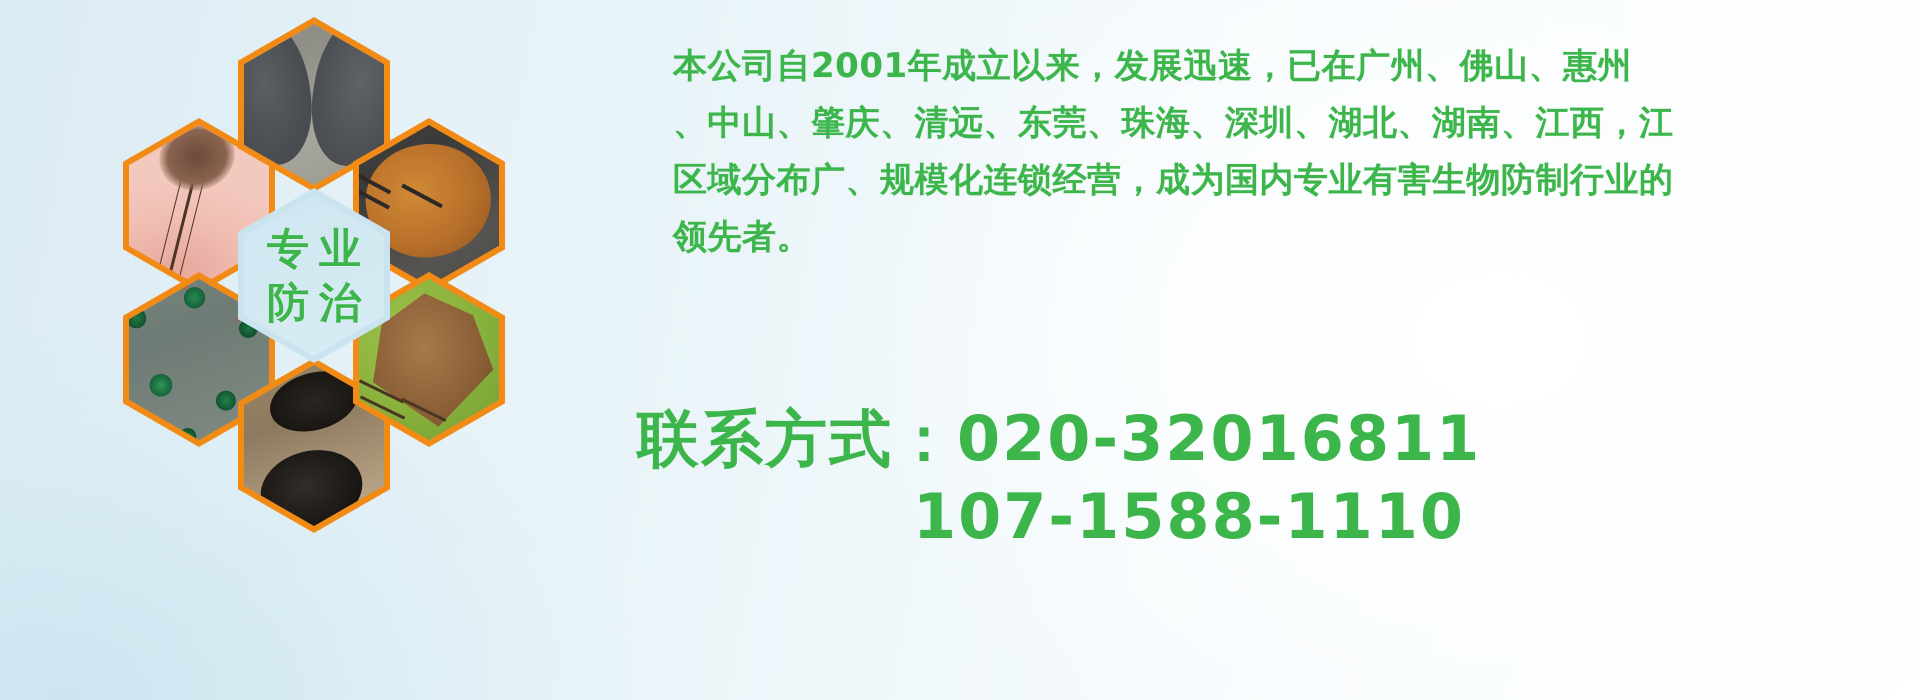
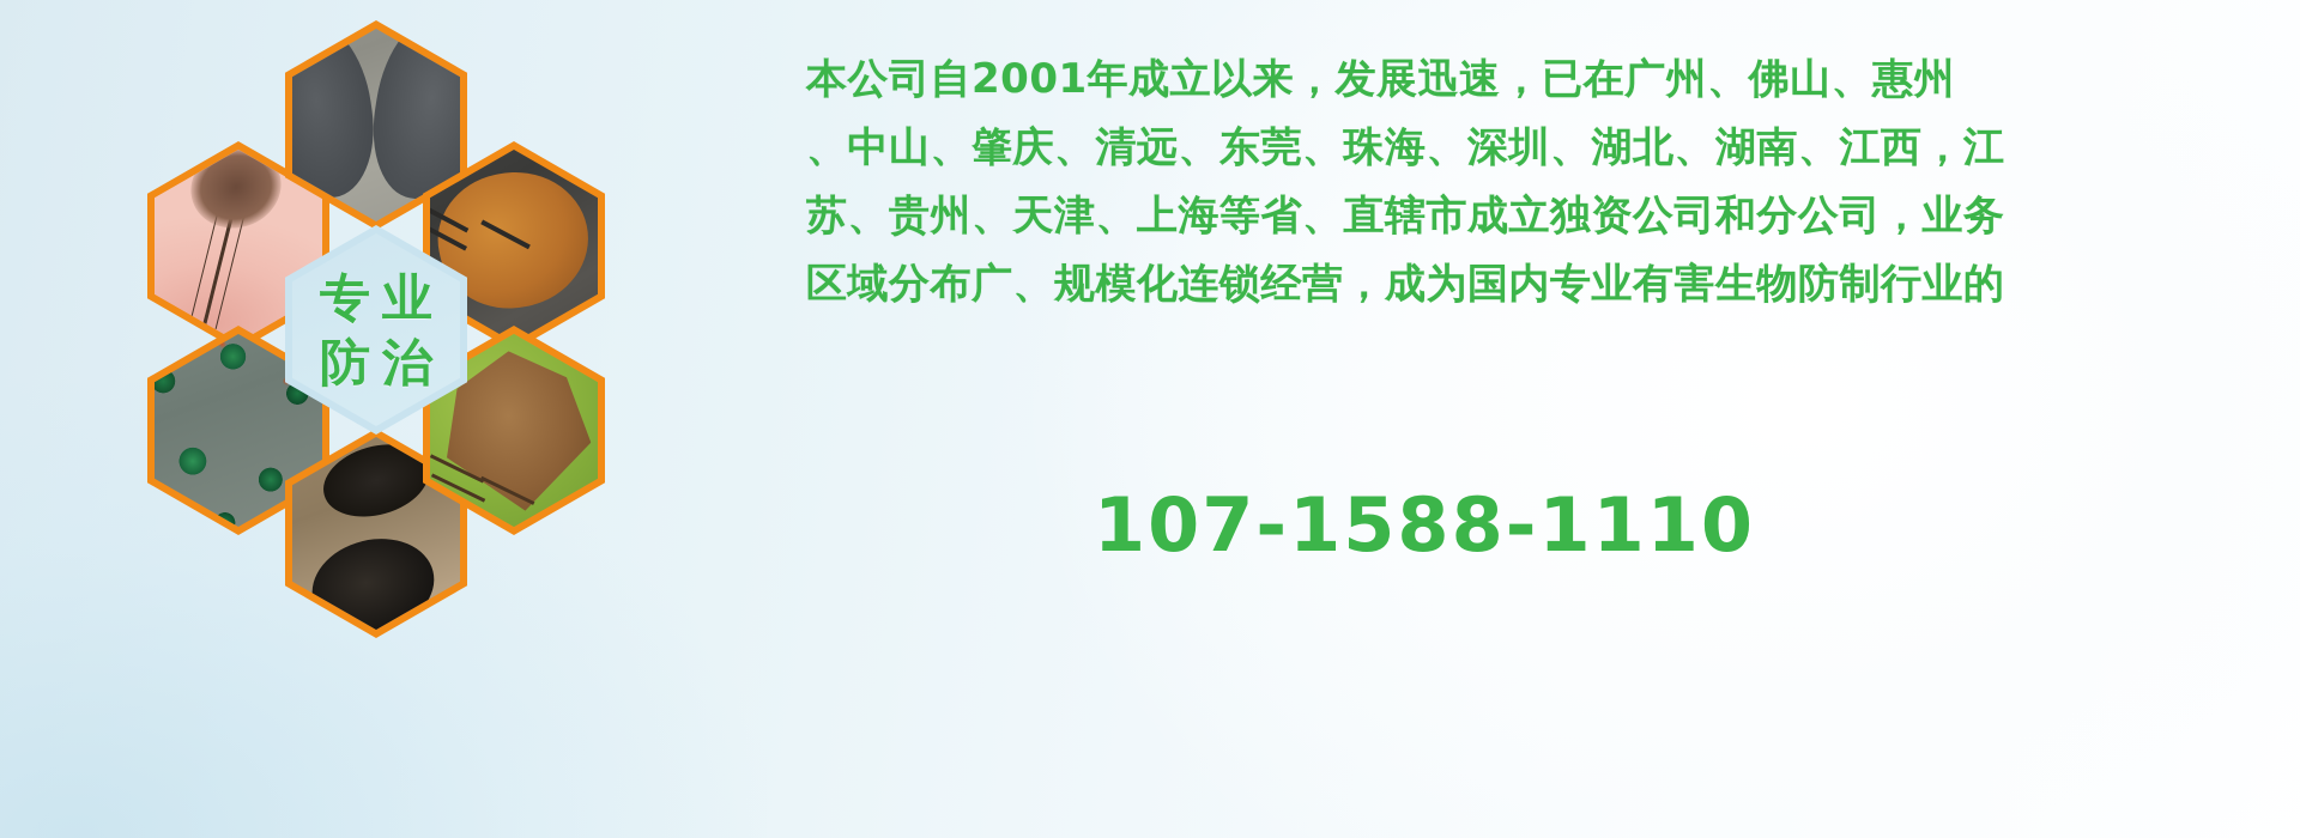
  专业
  防治
  本公司自2001年成立以来，发展迅速，已在广州、佛山、惠州
  、中山、肇庆、清远、东莞、珠海、深圳、湖北、湖南、江西，江
+ 苏、贵州、天津、上海等省、直辖市成立独资公司和分公司，业务
  区域分布广、规模化连锁经营，成为国内专业有害生物防制行业的
- 领先者。
- 联系方式：020-32016811
  107-1588-1110
